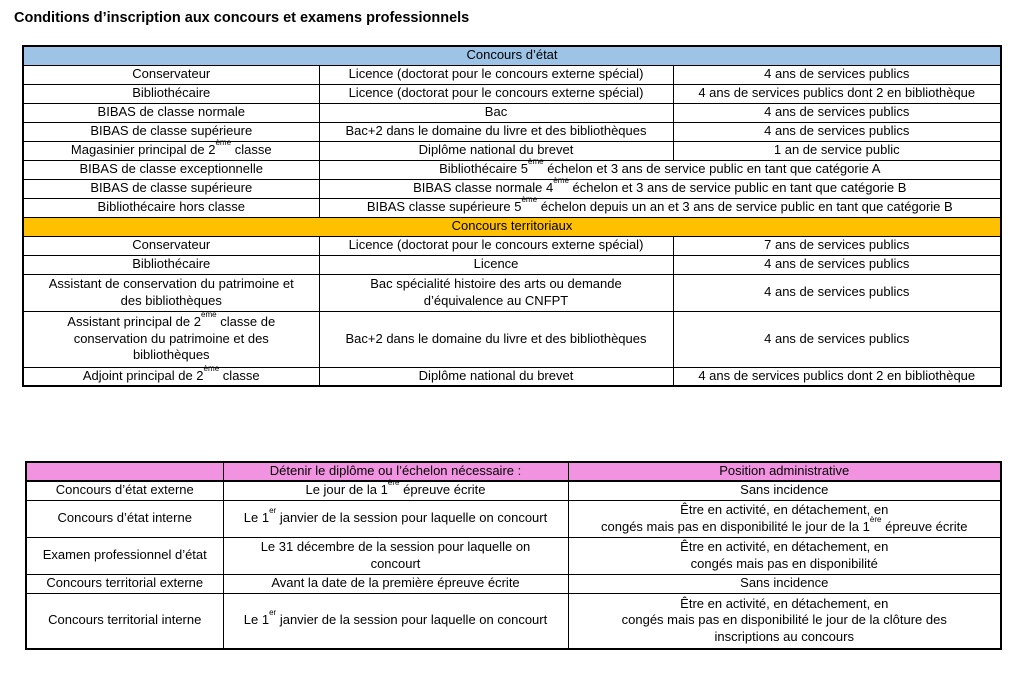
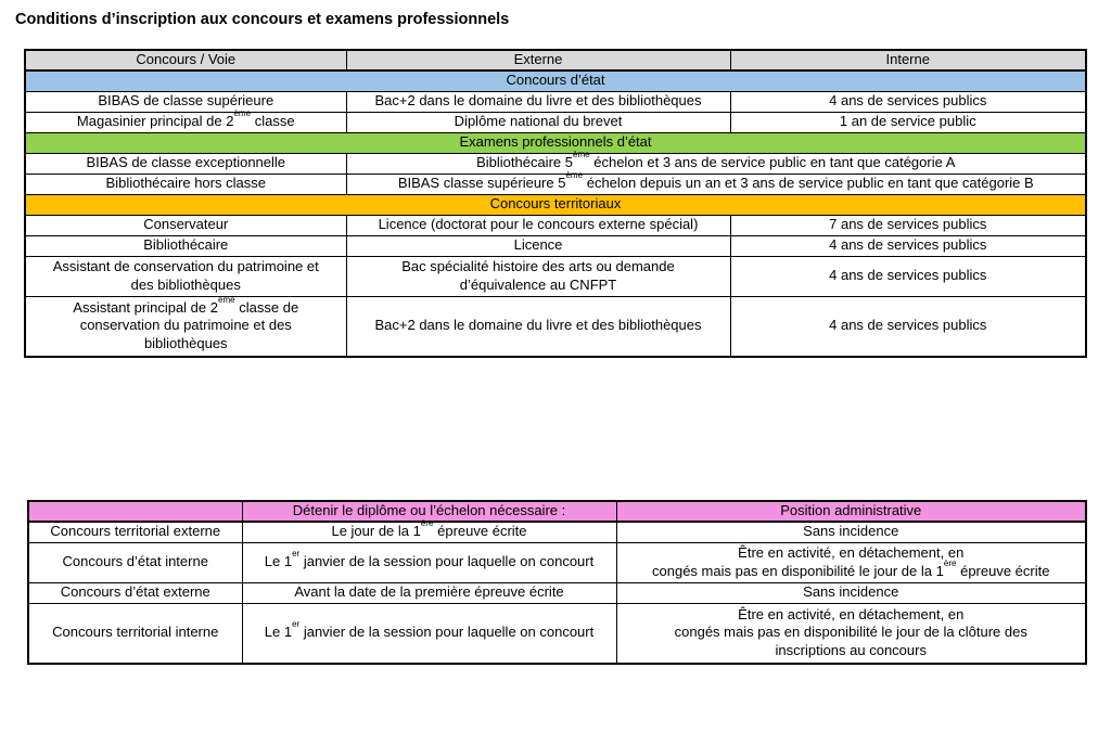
  Conditions d’inscription aux concours et examens professionnels
+ Concours / Voie	Externe	Interne
  Concours d’état
- Conservateur	Licence (doctorat pour le concours externe spécial)	4 ans de services publics
- Bibliothécaire	Licence (doctorat pour le concours externe spécial)	4 ans de services publics dont 2 en bibliothèque
- BIBAS de classe normale	Bac	4 ans de services publics
  BIBAS de classe supérieure	Bac+2 dans le domaine du livre et des bibliothèques	4 ans de services publics
  Magasinier principal de 2ème classe	Diplôme national du brevet	1 an de service public
+ Examens professionnels d’état
  BIBAS de classe exceptionnelle	Bibliothécaire 5ème échelon et 3 ans de service public en tant que catégorie A
- BIBAS de classe supérieure	BIBAS classe normale 4ème échelon et 3 ans de service public en tant que catégorie B
  Bibliothécaire hors classe	BIBAS classe supérieure 5ème échelon depuis un an et 3 ans de service public en tant que catégorie B
  Concours territoriaux
  Conservateur	Licence (doctorat pour le concours externe spécial)	7 ans de services publics
  Bibliothécaire	Licence	4 ans de services publics
  Assistant de conservation du patrimoine etdes bibliothèques	Bac spécialité histoire des arts ou demanded’équivalence au CNFPT	4 ans de services publics
  Assistant principal de 2ème classe deconservation du patrimoine et desbibliothèques	Bac+2 dans le domaine du livre et des bibliothèques	4 ans de services publics
- Adjoint principal de 2ème classe	Diplôme national du brevet	4 ans de services publics dont 2 en bibliothèque
  	Détenir le diplôme ou l’échelon nécessaire :	Position administrative
- Concours d’état externe	Le jour de la 1ère épreuve écrite	Sans incidence
+ Concours territorial externe	Le jour de la 1ère épreuve écrite	Sans incidence
  Concours d’état interne	Le 1er janvier de la session pour laquelle on concourt	Être en activité, en détachement, encongés mais pas en disponibilité le jour de la 1ère épreuve écrite
- Examen professionnel d’état	Le 31 décembre de la session pour laquelle onconcourt	Être en activité, en détachement, encongés mais pas en disponibilité
- Concours territorial externe	Avant la date de la première épreuve écrite	Sans incidence
+ Concours d’état externe	Avant la date de la première épreuve écrite	Sans incidence
  Concours territorial interne	Le 1er janvier de la session pour laquelle on concourt	Être en activité, en détachement, encongés mais pas en disponibilité le jour de la clôture desinscriptions au concours
